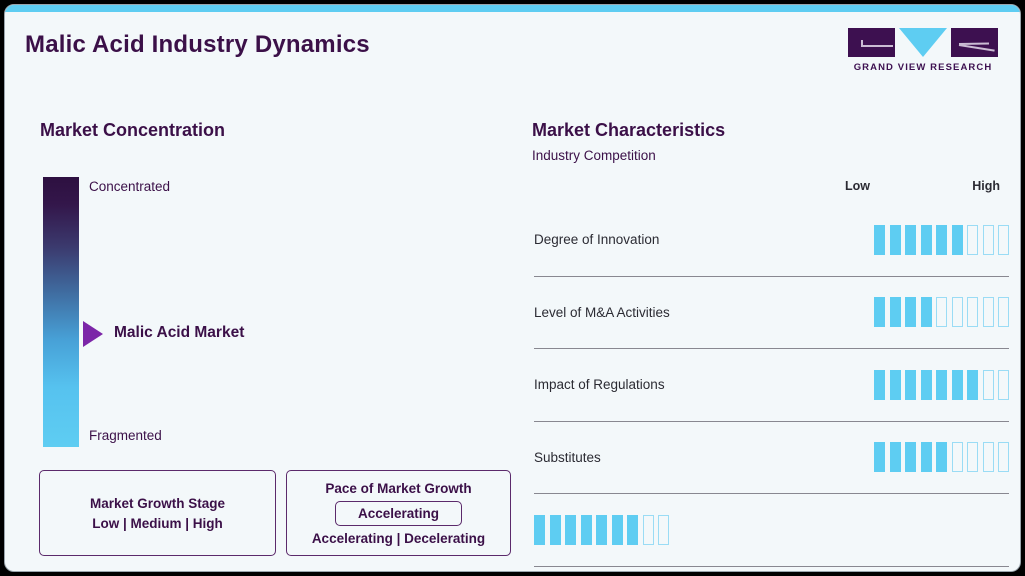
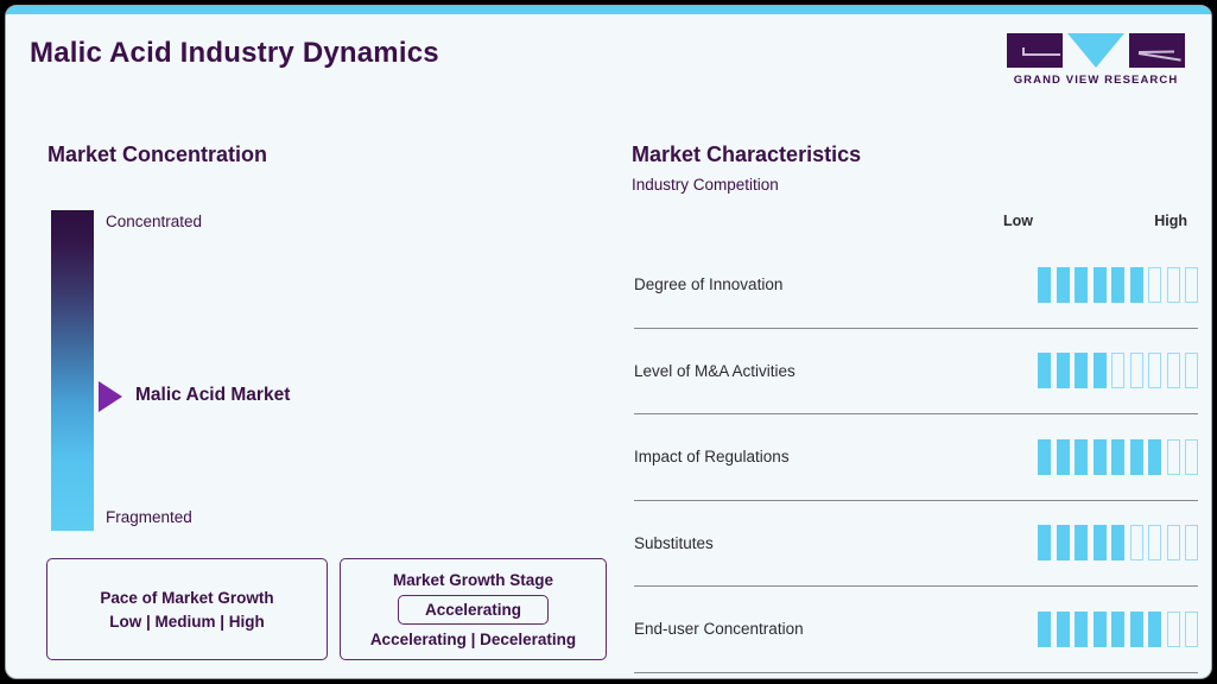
  Malic Acid Industry Dynamics
  GRAND VIEW RESEARCH
  Market Concentration
  Concentrated
  Fragmented
  Malic Acid Market
- Market Growth Stage
+ Pace of Market Growth
  Low | Medium | High
- Pace of Market Growth
+ Market Growth Stage
  Accelerating
  Accelerating | Decelerating
  Market Characteristics
  Industry Competition
  Low
  High
  Degree of Innovation
  Level of M&A Activities
  Impact of Regulations
  Substitutes
+ End-user Concentration
